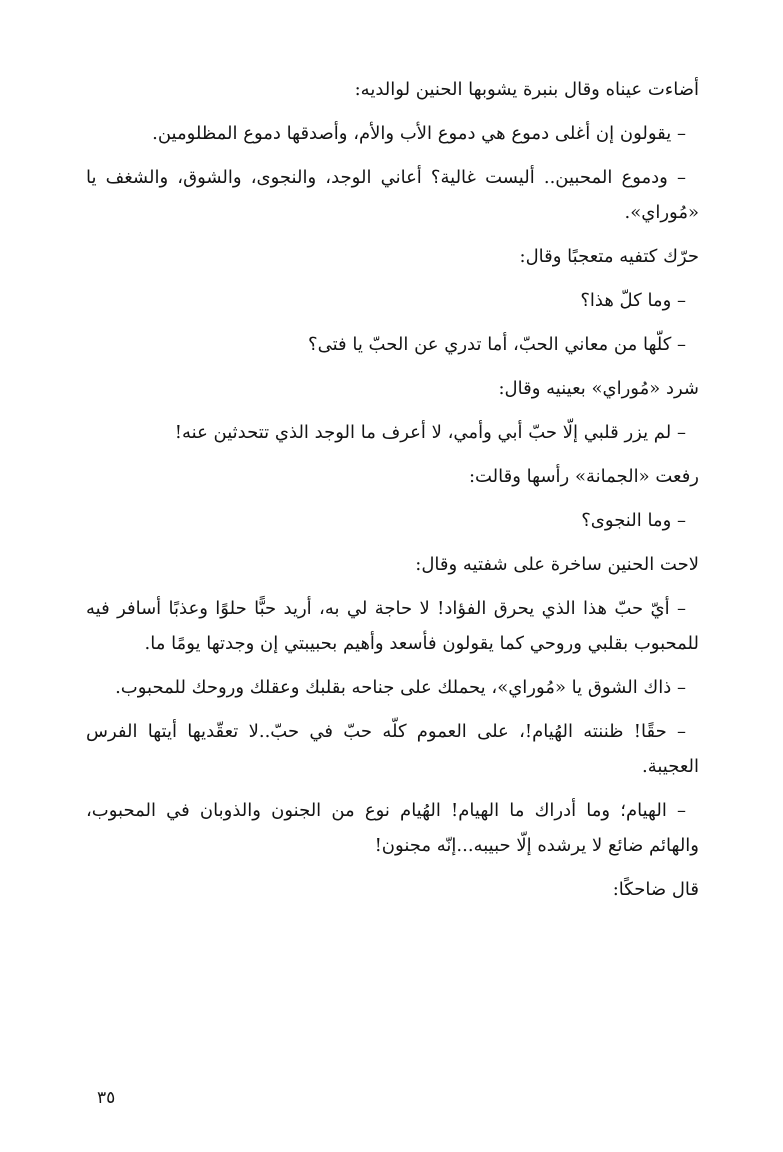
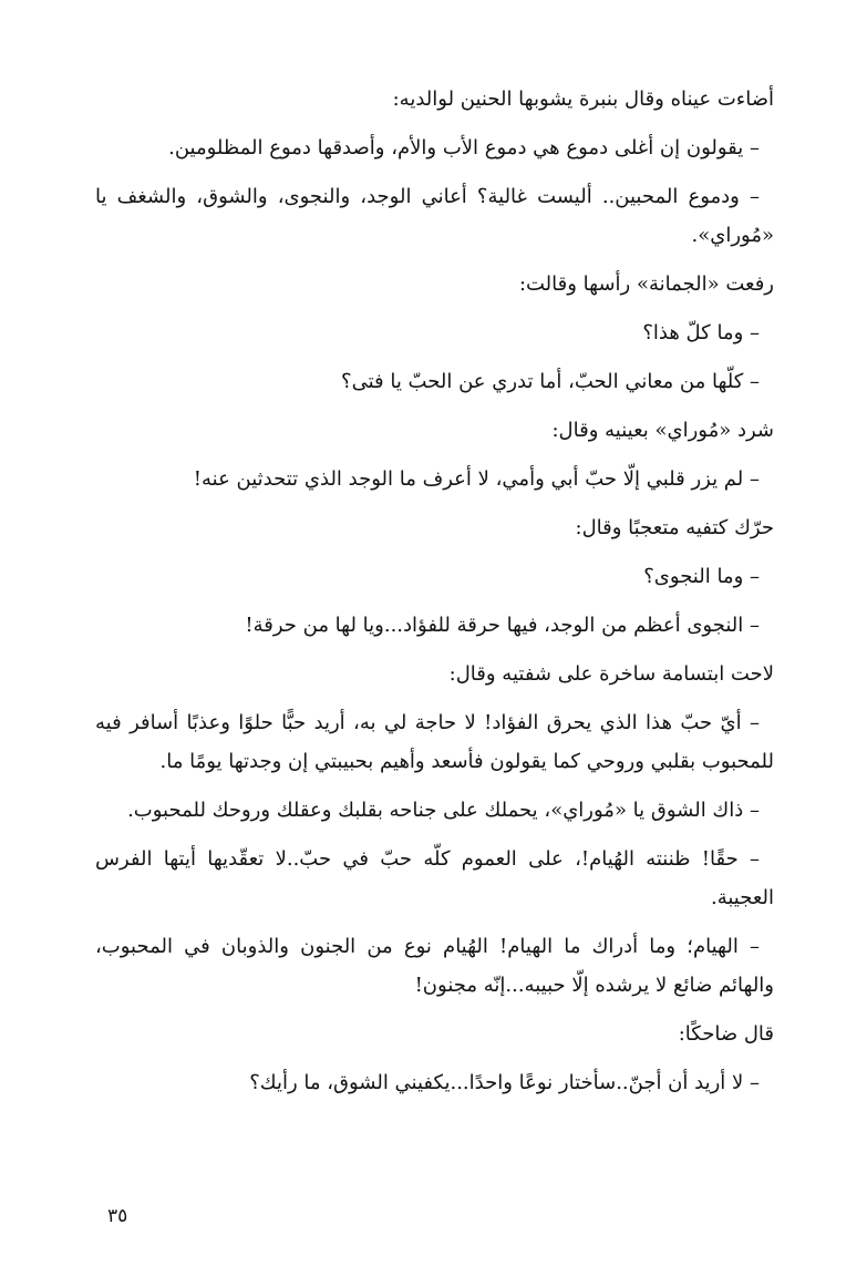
  أضاءت عيناه وقال بنبرة يشوبها الحنين لوالديه:
  – يقولون إن أغلى دموع هي دموع الأب والأم، وأصدقها دموع المظلومين.
  – ودموع المحبين.. أليست غالية؟ أعاني الوجد، والنجوى، والشوق، والشغف يا «مُوراي».
- حرّك كتفيه متعجبًا وقال:
+ رفعت «الجمانة» رأسها وقالت:
  – وما كلّ هذا؟
  – كلّها من معاني الحبّ، أما تدري عن الحبّ يا فتى؟
  شرد «مُوراي» بعينيه وقال:
  – لم يزر قلبي إلّا حبّ أبي وأمي، لا أعرف ما الوجد الذي تتحدثين عنه!
- رفعت «الجمانة» رأسها وقالت:
+ حرّك كتفيه متعجبًا وقال:
  – وما النجوى؟
+ – النجوى أعظم من الوجد، فيها حرقة للفؤاد...ويا لها من حرقة!
- لاحت الحنين ساخرة على شفتيه وقال:
+ لاحت ابتسامة ساخرة على شفتيه وقال:
  – أيّ حبّ هذا الذي يحرق الفؤاد! لا حاجة لي به، أريد حبًّا حلوًا وعذبًا أسافر فيه للمحبوب بقلبي وروحي كما يقولون فأسعد وأهيم بحبيبتي إن وجدتها يومًا ما.
  – ذاك الشوق يا «مُوراي»، يحملك على جناحه بقلبك وعقلك وروحك للمحبوب.
  – حقًا! ظننته الهُيام!، على العموم كلّه حبّ في حبّ..لا تعقّديها أيتها الفرس العجيبة.
  – الهيام؛ وما أدراك ما الهيام! الهُيام نوع من الجنون والذوبان في المحبوب، والهائم ضائع لا يرشده إلّا حبيبه...إنّه مجنون!
  قال ضاحكًا:
+ – لا أريد أن أجنّ..سأختار نوعًا واحدًا...يكفيني الشوق، ما رأيك؟
  ٣٥
